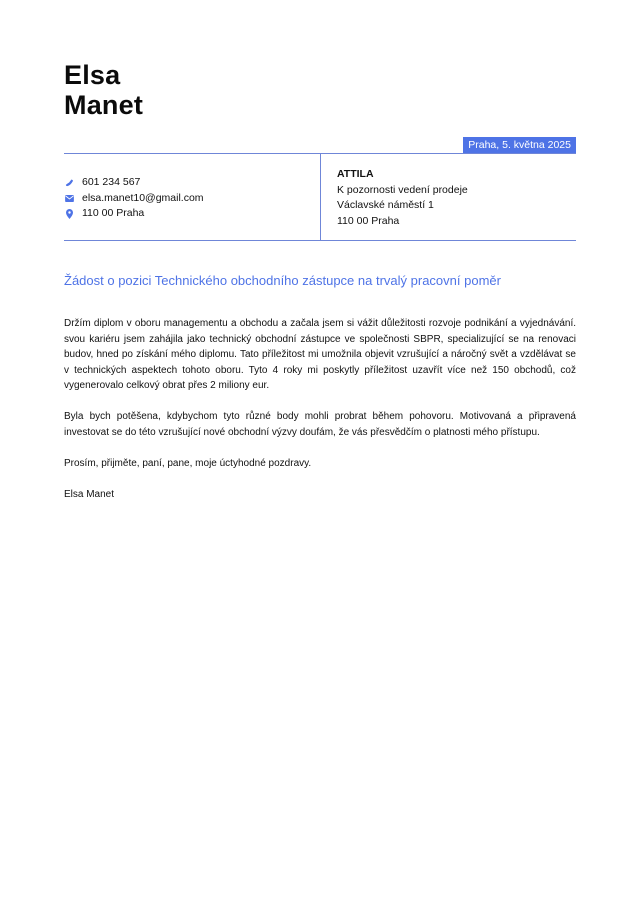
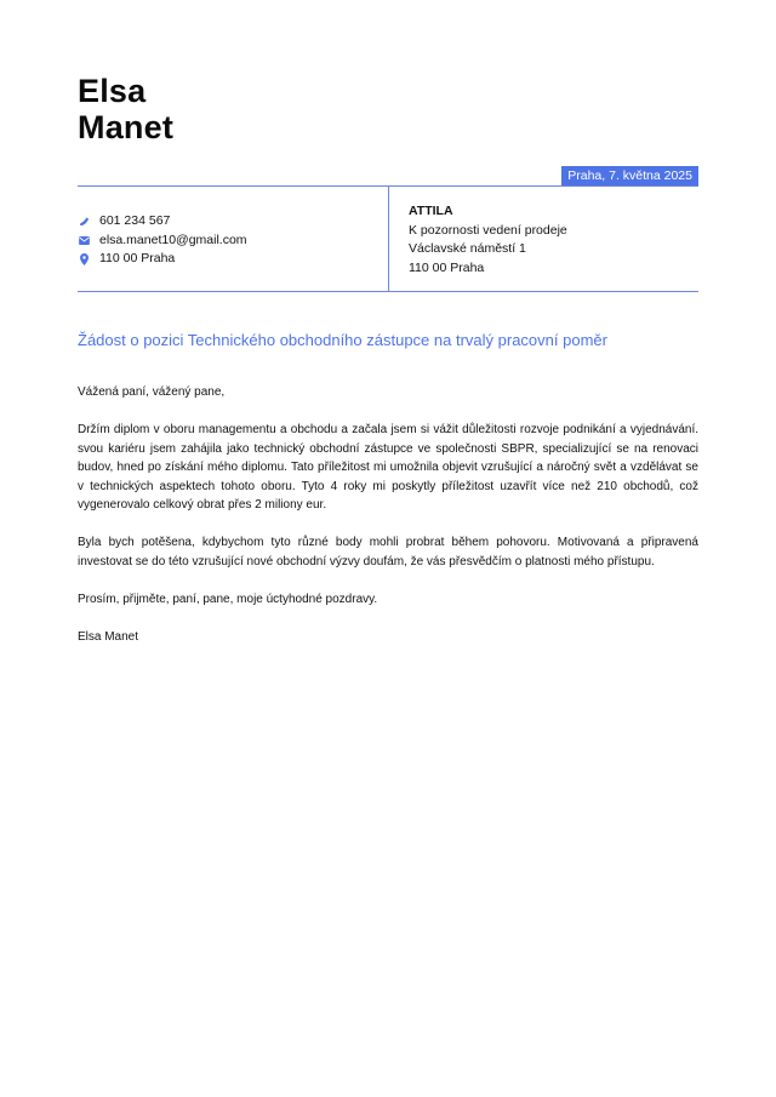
  Elsa
  Manet
- Praha, 5. května 2025
+ Praha, 7. května 2025
  601 234 567
  elsa.manet10@gmail.com
  110 00 Praha
  ATTILA
  K pozornosti vedení prodeje
  Václavské náměstí 1
  110 00 Praha
  Žádost o pozici Technického obchodního zástupce na trvalý pracovní poměr
+ Vážená paní, vážený pane,
- Držím diplom v oboru managementu a obchodu a začala jsem si vážit důležitosti rozvoje podnikání a vyjednávání. svou kariéru jsem zahájila jako technický obchodní zástupce ve společnosti SBPR, specializující se na renovaci budov, hned po získání mého diplomu. Tato příležitost mi umožnila objevit vzrušující a náročný svět a vzdělávat se v technických aspektech tohoto oboru. Tyto 4 roky mi poskytly příležitost uzavřít více než 150 obchodů, což vygenerovalo celkový obrat přes 2 miliony eur.
+ Držím diplom v oboru managementu a obchodu a začala jsem si vážit důležitosti rozvoje podnikání a vyjednávání. svou kariéru jsem zahájila jako technický obchodní zástupce ve společnosti SBPR, specializující se na renovaci budov, hned po získání mého diplomu. Tato příležitost mi umožnila objevit vzrušující a náročný svět a vzdělávat se v technických aspektech tohoto oboru. Tyto 4 roky mi poskytly příležitost uzavřít více než 210 obchodů, což vygenerovalo celkový obrat přes 2 miliony eur.
  Byla bych potěšena, kdybychom tyto různé body mohli probrat během pohovoru. Motivovaná a připravená investovat se do této vzrušující nové obchodní výzvy doufám, že vás přesvědčím o platnosti mého přístupu.
  Prosím, přijměte, paní, pane, moje úctyhodné pozdravy.
  Elsa Manet
